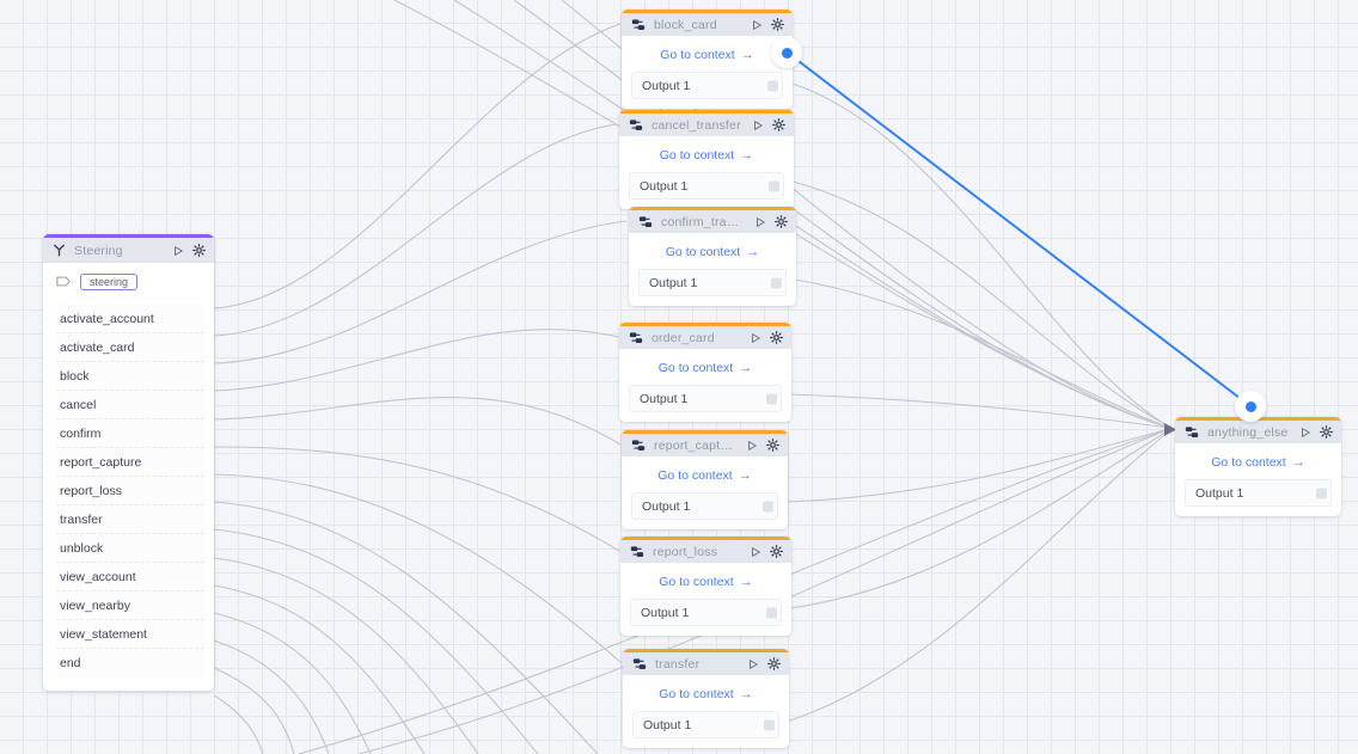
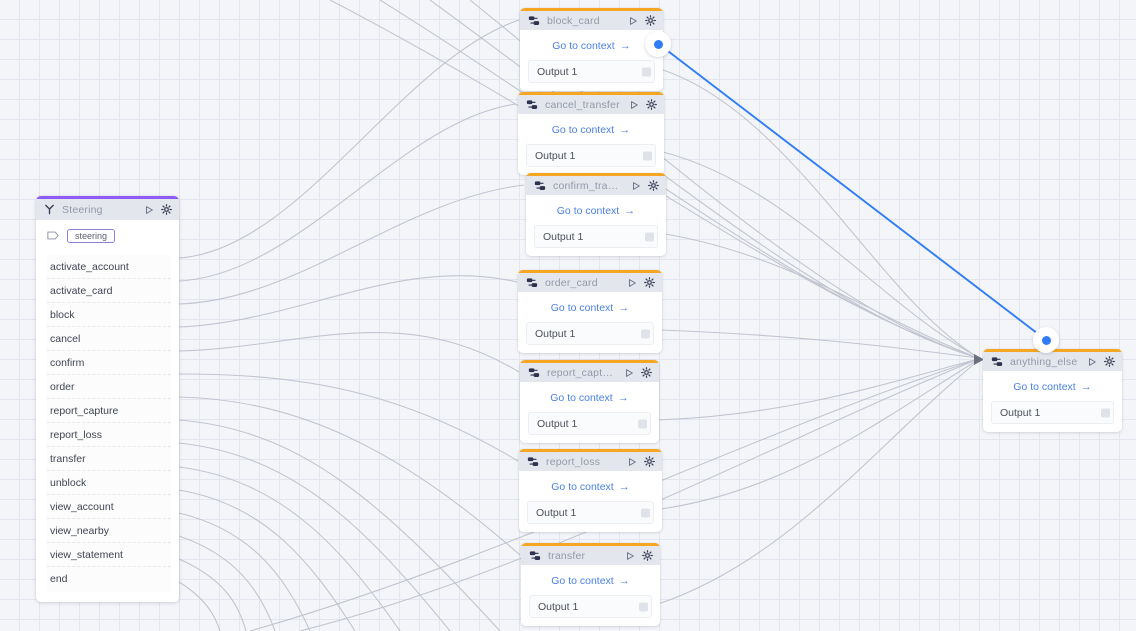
  Steering
  steering
  activate_account
  activate_card
  block
  cancel
  confirm
+ order
  report_capture
  report_loss
  transfer
  unblock
  view_account
  view_nearby
  view_statement
  end
  block_card
  Go to context
  →
  Output 1
  cancel_transfer
  Go to context
  →
  Output 1
  confirm_transf
  Go to context
  →
  Output 1
  order_card
  Go to context
  →
  Output 1
  report_capture
  Go to context
  →
  Output 1
  report_loss
  Go to context
  →
  Output 1
  transfer
  Go to context
  →
  Output 1
  anything_else
  Go to context
  →
  Output 1
